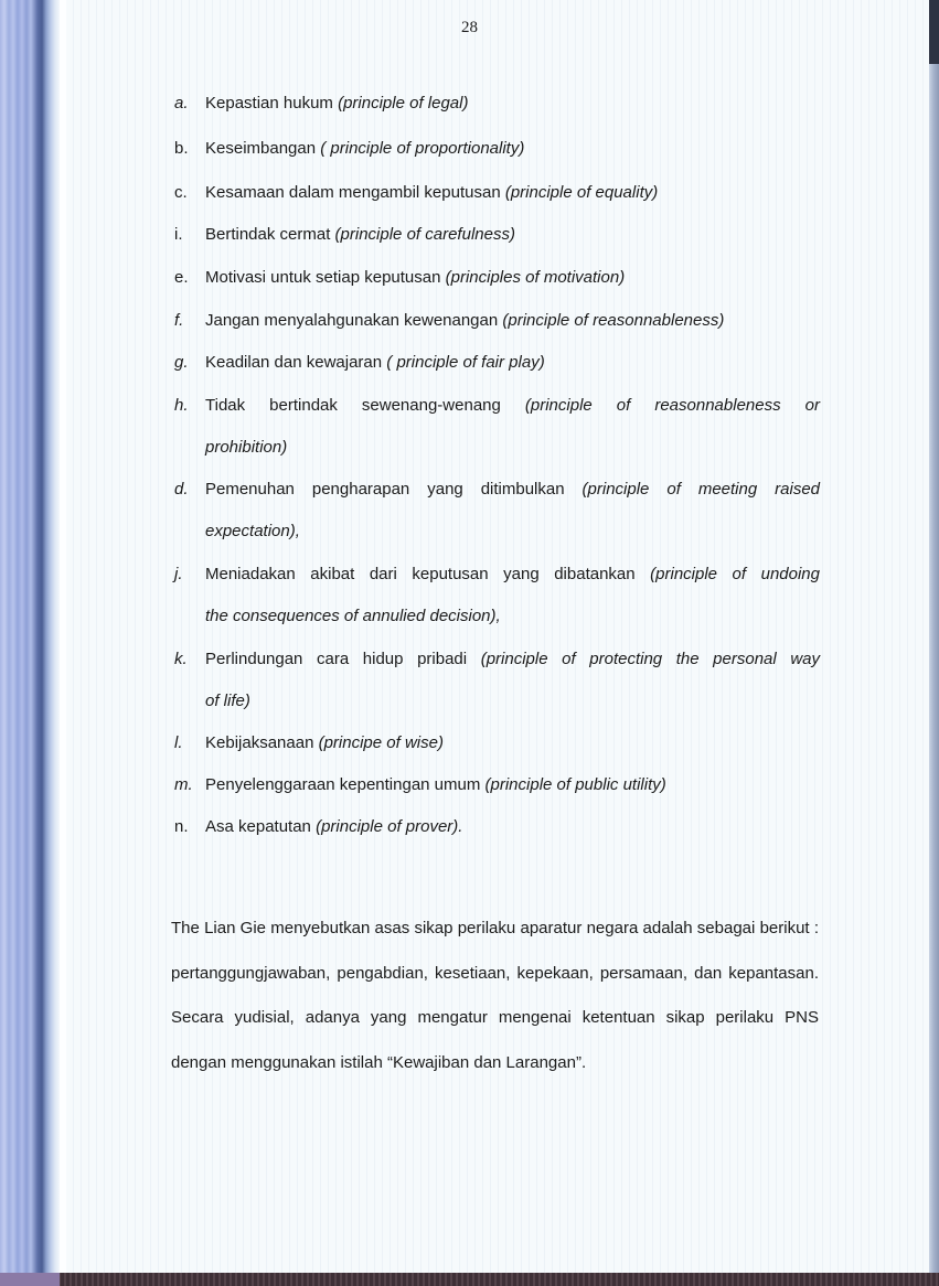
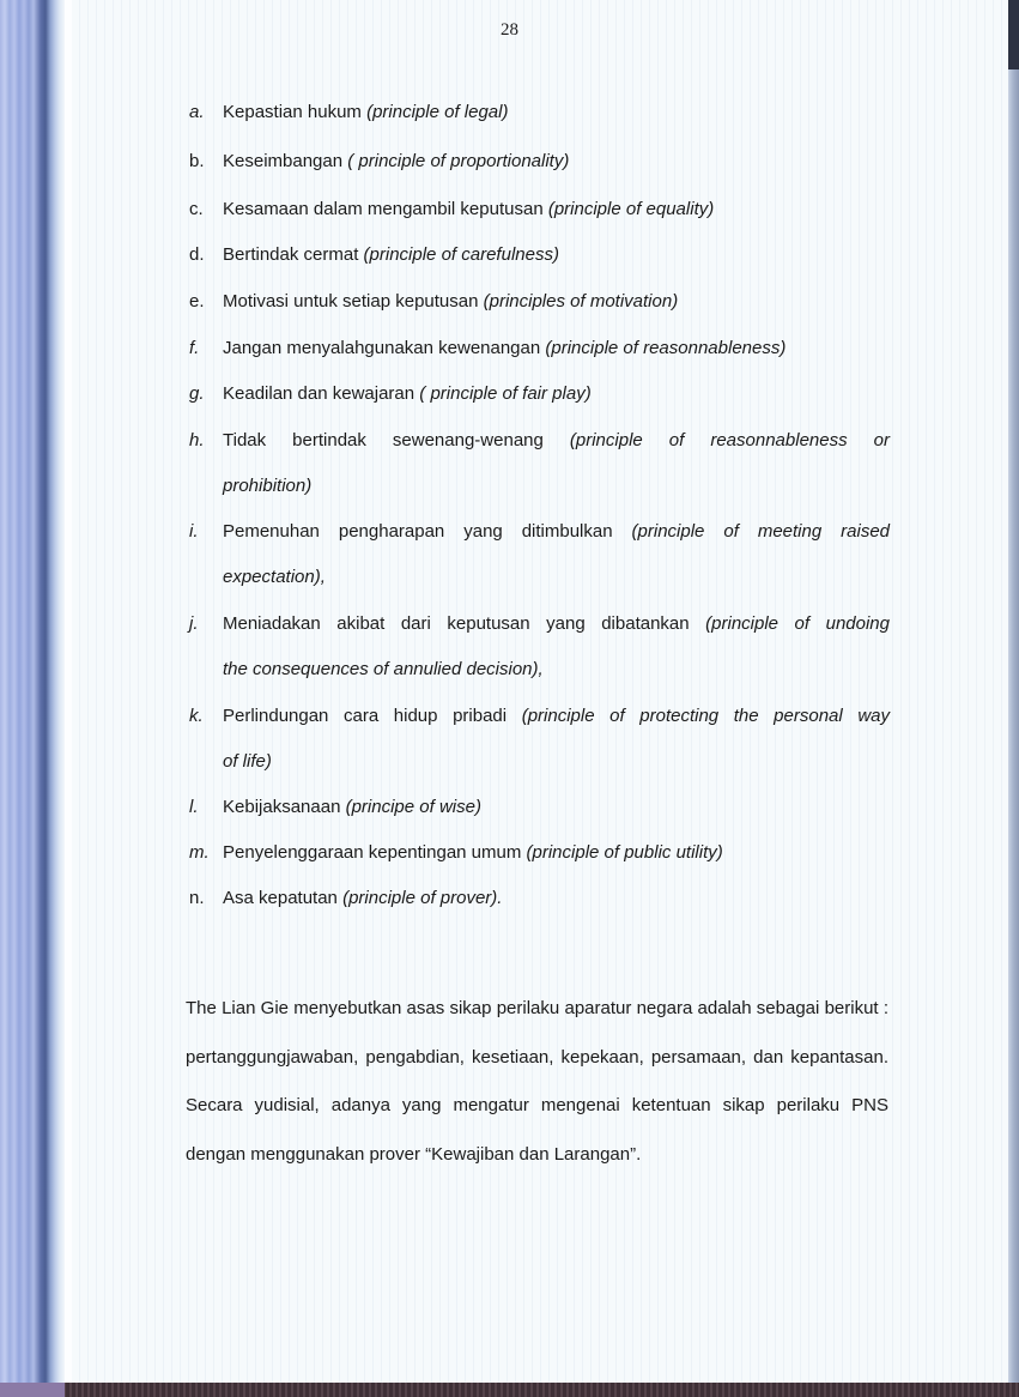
  28
  a.
  Kepastian hukum (principle of legal)
  b.
  Keseimbangan ( principle of proportionality)
  c.
  Kesamaan dalam mengambil keputusan (principle of equality)
- i.
+ d.
  Bertindak cermat (principle of carefulness)
  e.
  Motivasi untuk setiap keputusan (principles of motivation)
  f.
  Jangan menyalahgunakan kewenangan (principle of reasonnableness)
  g.
  Keadilan dan kewajaran ( principle of fair play)
  h.
  Tidak bertindak sewenang-wenang (principle of reasonnableness or
  prohibition)
- d.
+ i.
  Pemenuhan pengharapan yang ditimbulkan (principle of meeting raised
  expectation),
  j.
  Meniadakan akibat dari keputusan yang dibatankan (principle of undoing
  the consequences of annulied decision),
  k.
  Perlindungan cara hidup pribadi (principle of protecting the personal way
  of life)
  l.
  Kebijaksanaan (principe of wise)
  m.
  Penyelenggaraan kepentingan umum (principle of public utility)
  n.
  Asa kepatutan (principle of prover).
- The Lian Gie menyebutkan asas sikap perilaku aparatur negara adalah sebagai berikut : pertanggungjawaban, pengabdian, kesetiaan, kepekaan, persamaan, dan kepantasan. Secara yudisial, adanya yang mengatur mengenai ketentuan sikap perilaku PNS dengan menggunakan istilah “Kewajiban dan Larangan”.
+ The Lian Gie menyebutkan asas sikap perilaku aparatur negara adalah sebagai berikut : pertanggungjawaban, pengabdian, kesetiaan, kepekaan, persamaan, dan kepantasan. Secara yudisial, adanya yang mengatur mengenai ketentuan sikap perilaku PNS dengan menggunakan prover “Kewajiban dan Larangan”.
